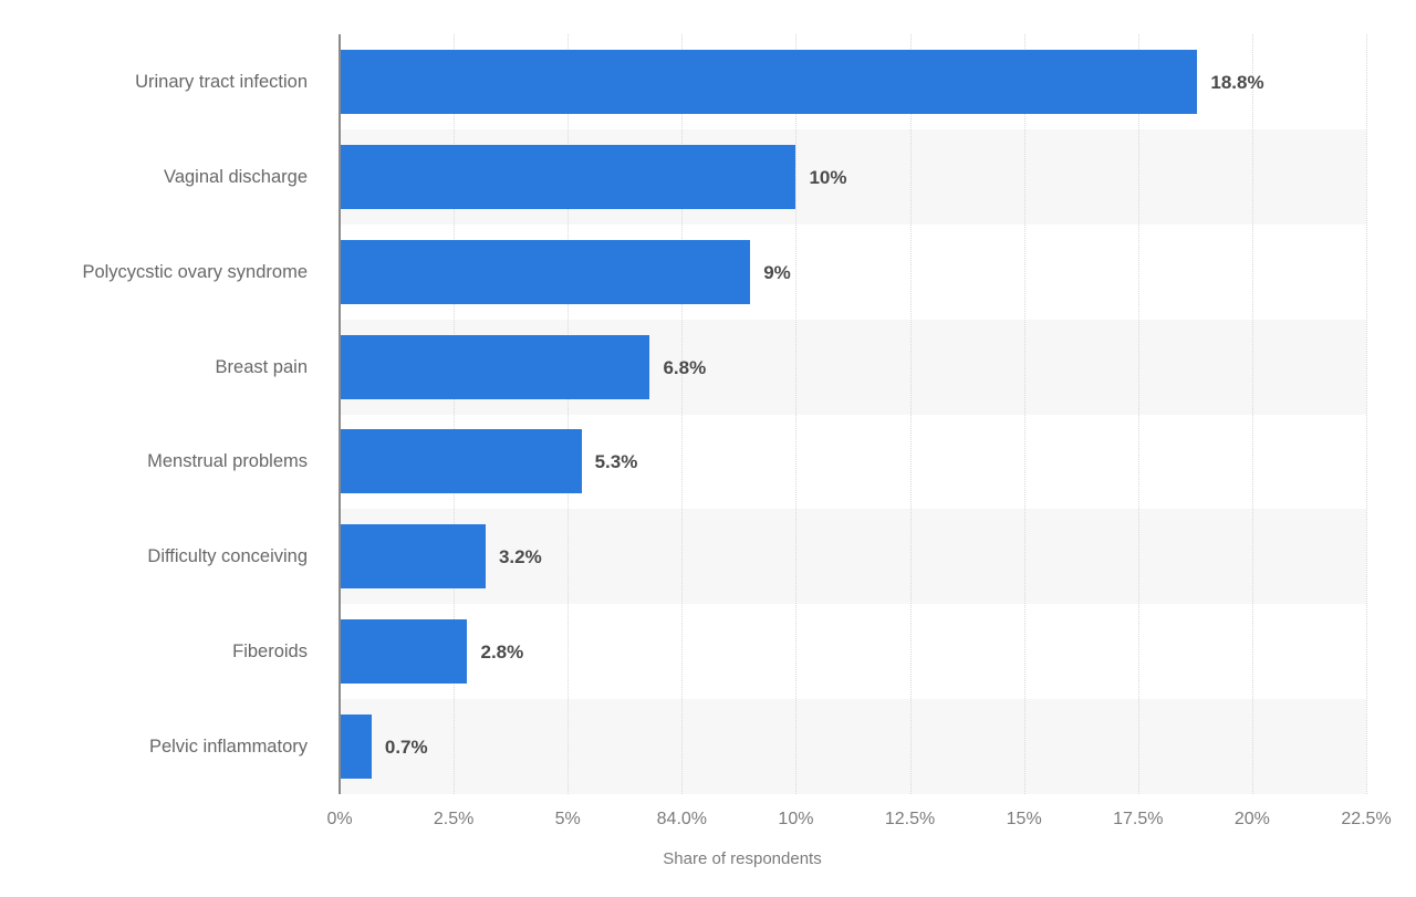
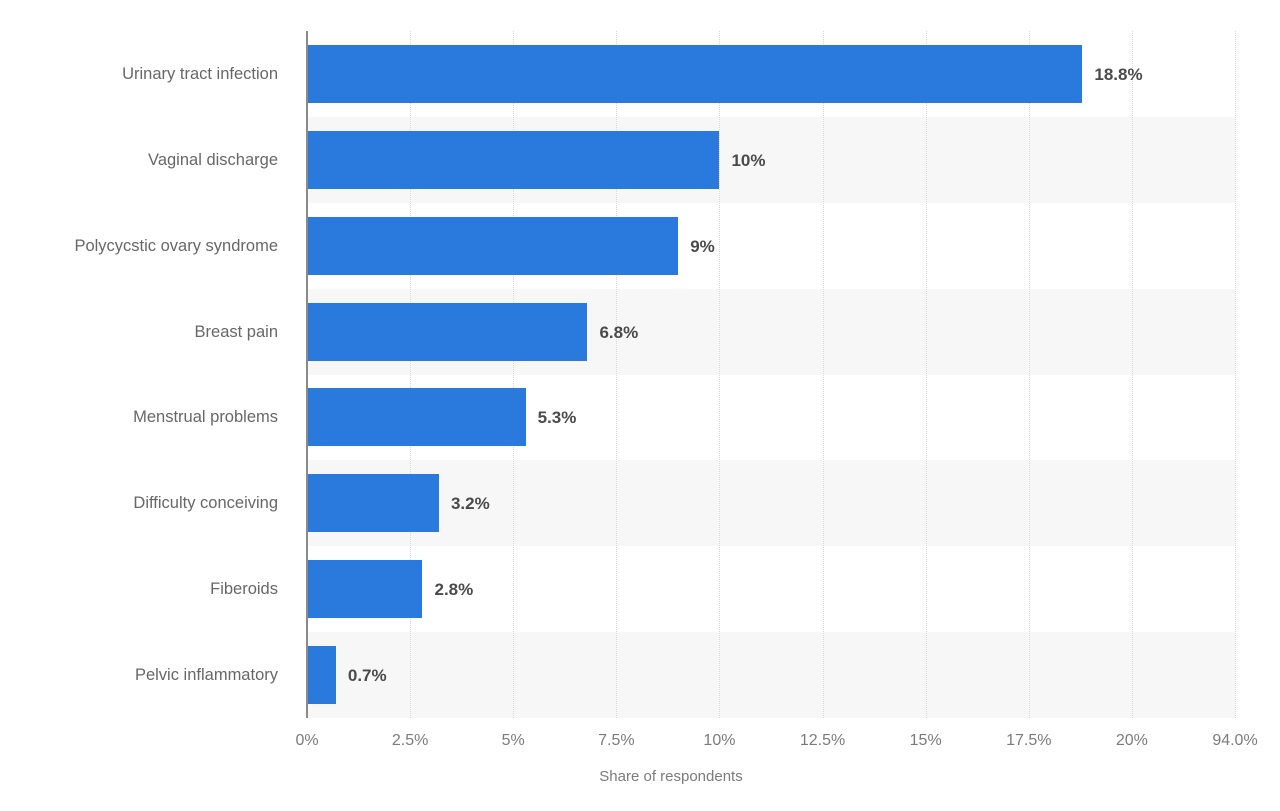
  Urinary tract infection
  Vaginal discharge
  Polycycstic ovary syndrome
  Breast pain
  Menstrual problems
  Difficulty conceiving
  Fiberoids
  Pelvic inflammatory
  18.8%
  10%
  9%
  6.8%
  5.3%
  3.2%
  2.8%
  0.7%
  0%
  2.5%
  5%
- 84.0%
+ 7.5%
  10%
  12.5%
  15%
  17.5%
  20%
- 22.5%
+ 94.0%
  Share of respondents
